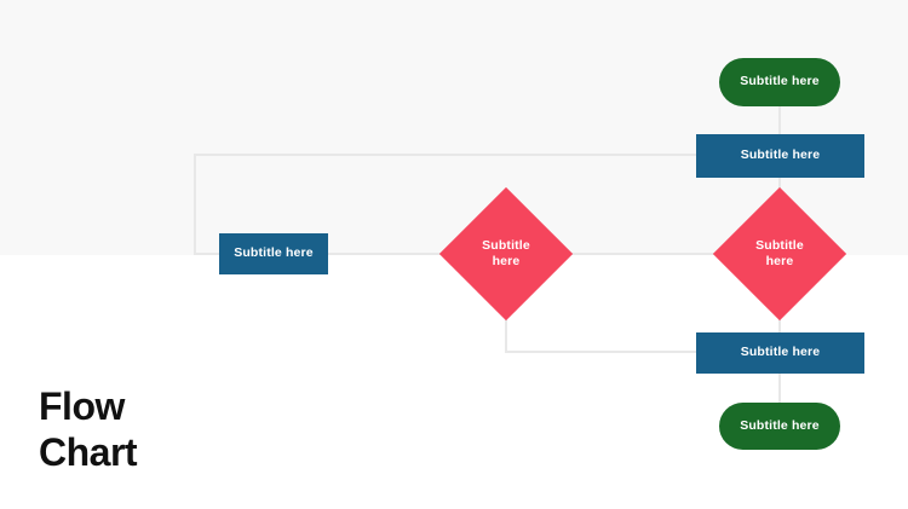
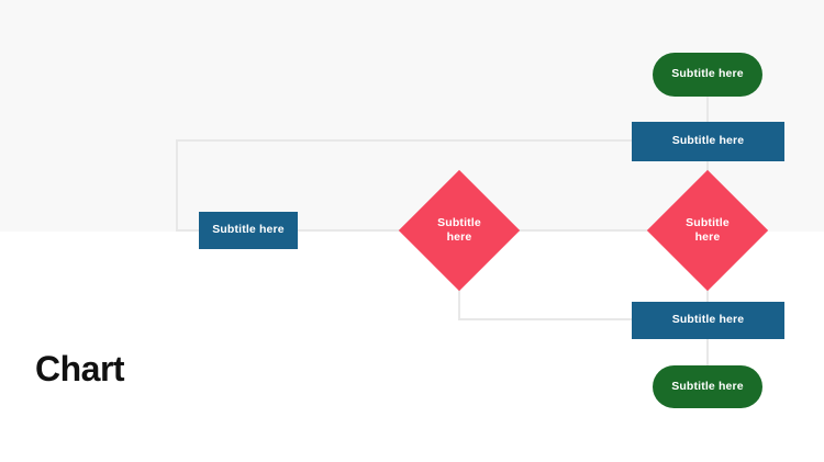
  Subtitle here
  Subtitle here
  Subtitle here
  Subtitle here
  Subtitle here
  Subtitle here
  Subtitle here
- Flow
  Chart
